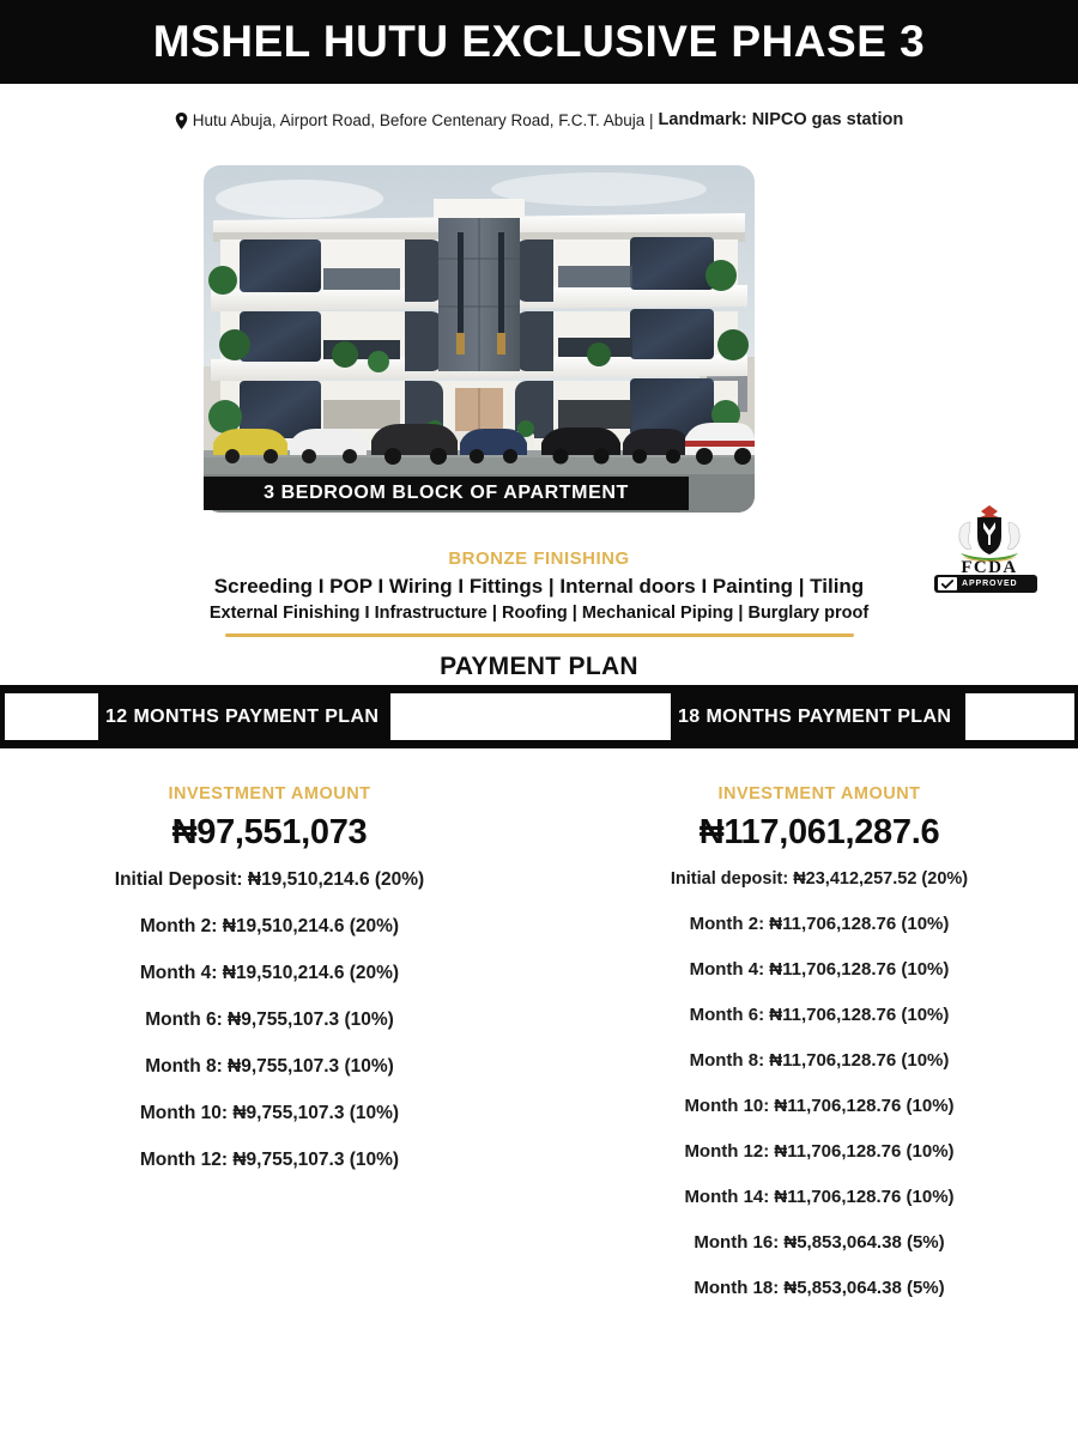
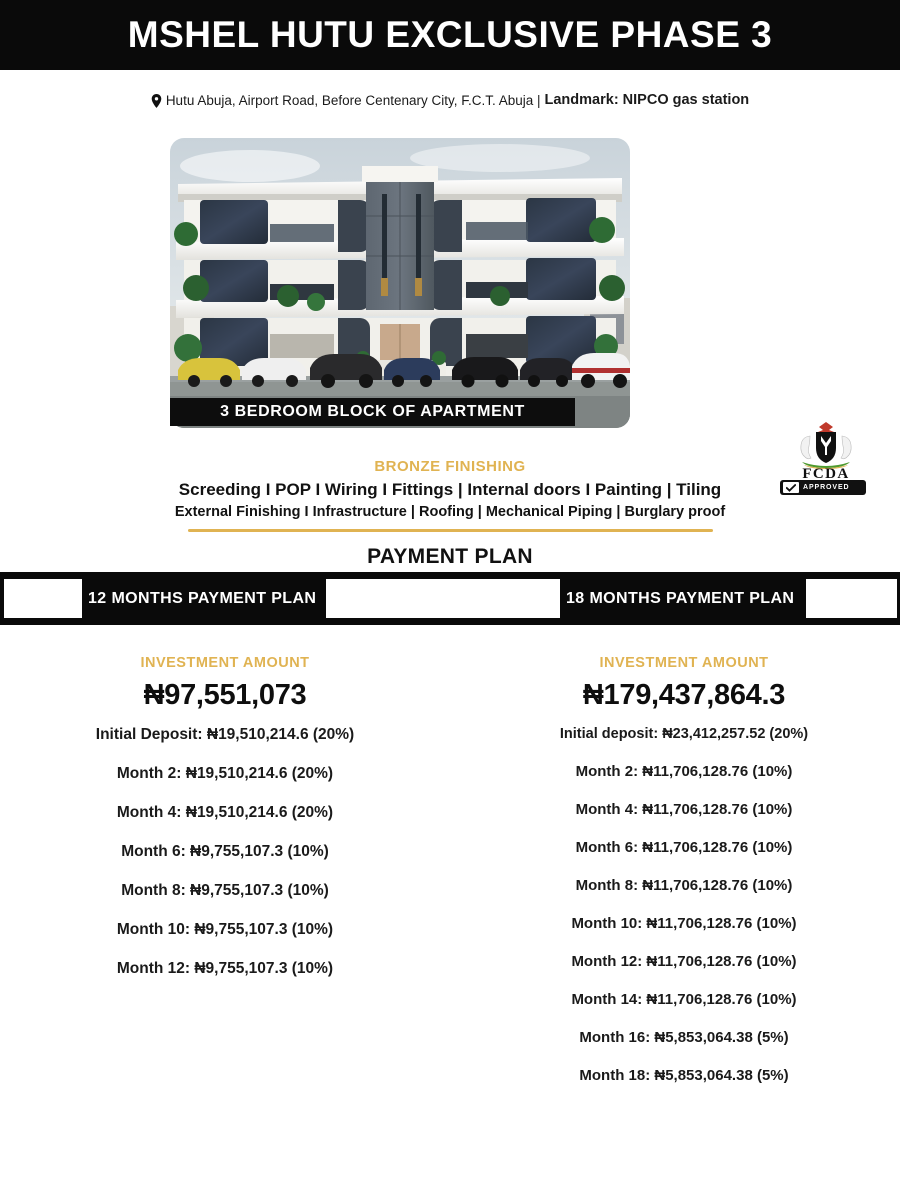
  MSHEL HUTU EXCLUSIVE PHASE 3
- Hutu Abuja, Airport Road, Before Centenary Road, F.C.T. Abuja |
+ Hutu Abuja, Airport Road, Before Centenary City, F.C.T. Abuja |
  Landmark: NIPCO gas station
  3 BEDROOM BLOCK OF APARTMENT
  FCDA
  BRONZE FINISHING
  Screeding I POP I Wiring I Fittings | Internal doors I Painting | Tiling
  External Finishing I Infrastructure | Roofing | Mechanical Piping | Burglary proof
  PAYMENT PLAN
  12 MONTHS PAYMENT PLAN
  18 MONTHS PAYMENT PLAN
  INVESTMENT AMOUNT
  ₦97,551,073
  Initial Deposit: ₦19,510,214.6 (20%)
  Month 2: ₦19,510,214.6 (20%)
  Month 4: ₦19,510,214.6 (20%)
  Month 6: ₦9,755,107.3 (10%)
  Month 8: ₦9,755,107.3 (10%)
  Month 10: ₦9,755,107.3 (10%)
  Month 12: ₦9,755,107.3 (10%)
  INVESTMENT AMOUNT
- ₦117,061,287.6
+ ₦179,437,864.3
  Initial deposit: ₦23,412,257.52 (20%)
  Month 2: ₦11,706,128.76 (10%)
  Month 4: ₦11,706,128.76 (10%)
  Month 6: ₦11,706,128.76 (10%)
  Month 8: ₦11,706,128.76 (10%)
  Month 10: ₦11,706,128.76 (10%)
  Month 12: ₦11,706,128.76 (10%)
  Month 14: ₦11,706,128.76 (10%)
  Month 16: ₦5,853,064.38 (5%)
  Month 18: ₦5,853,064.38 (5%)
